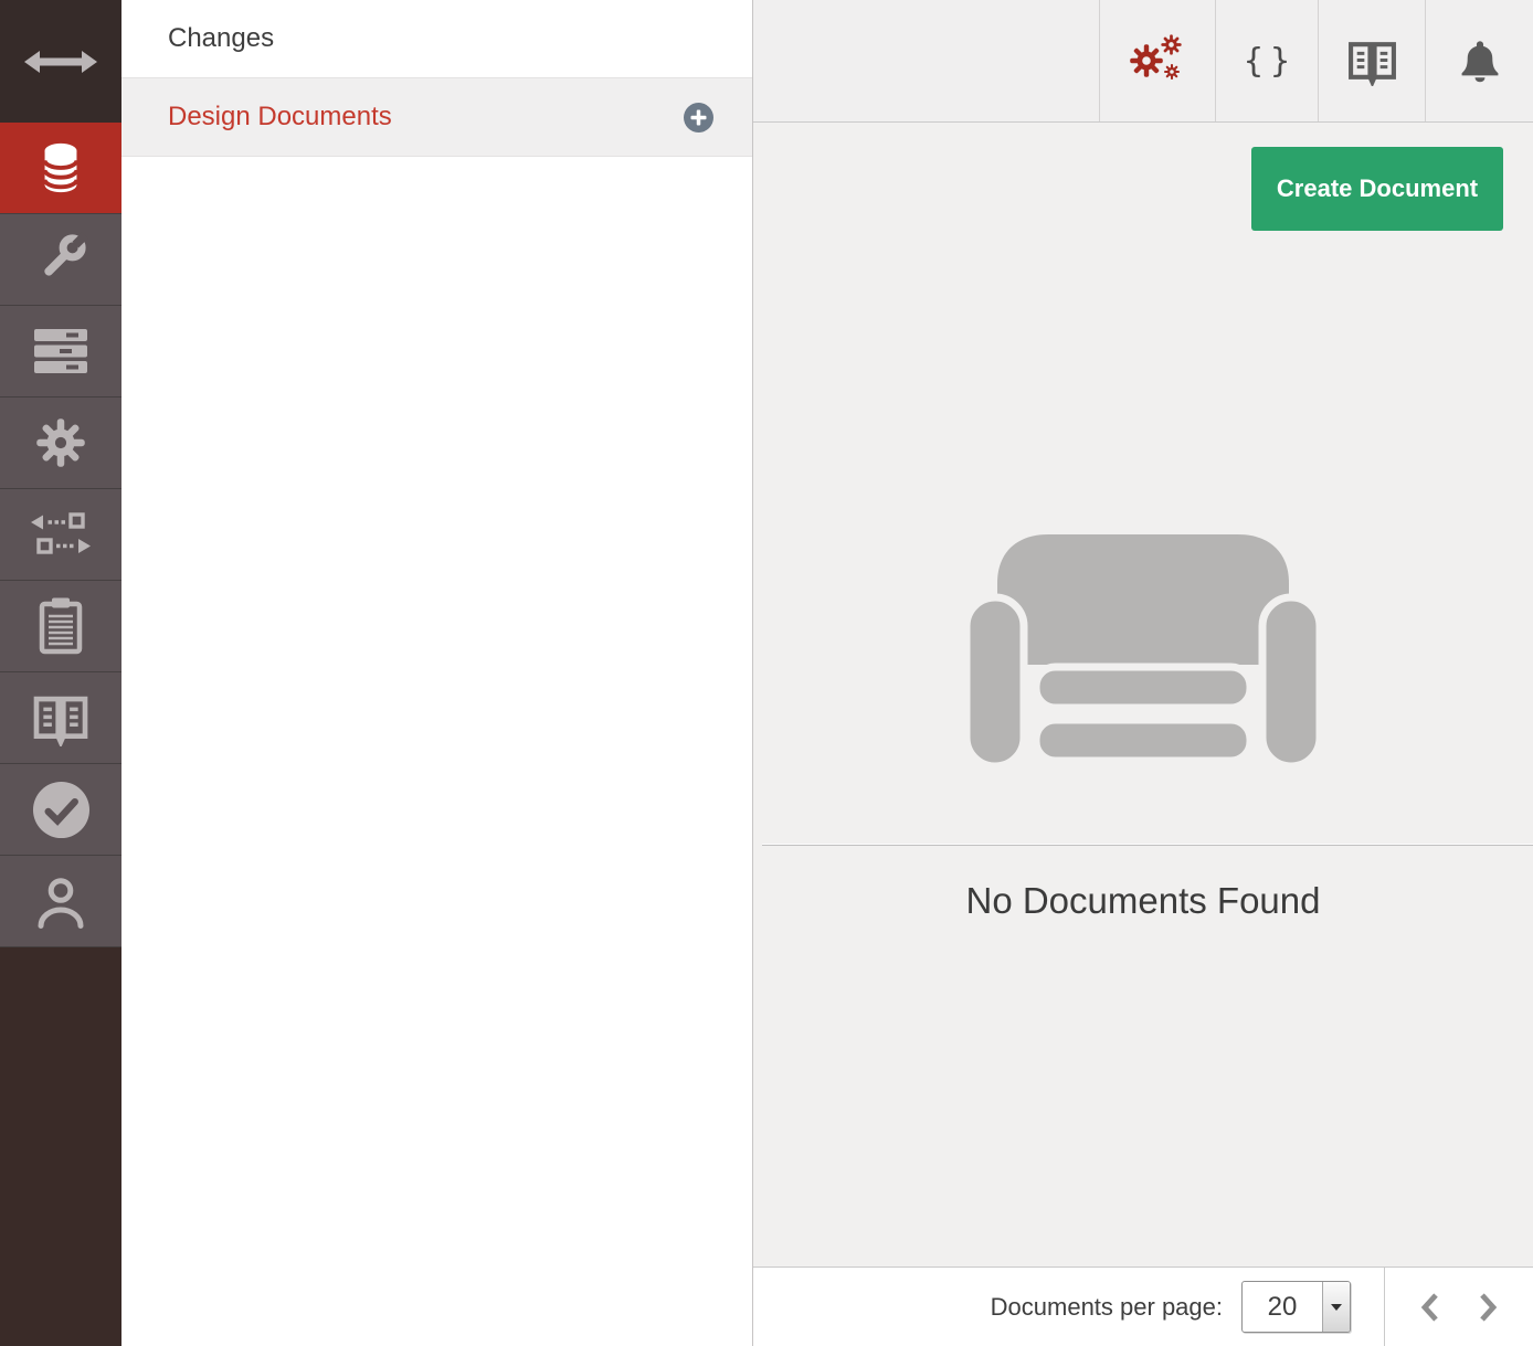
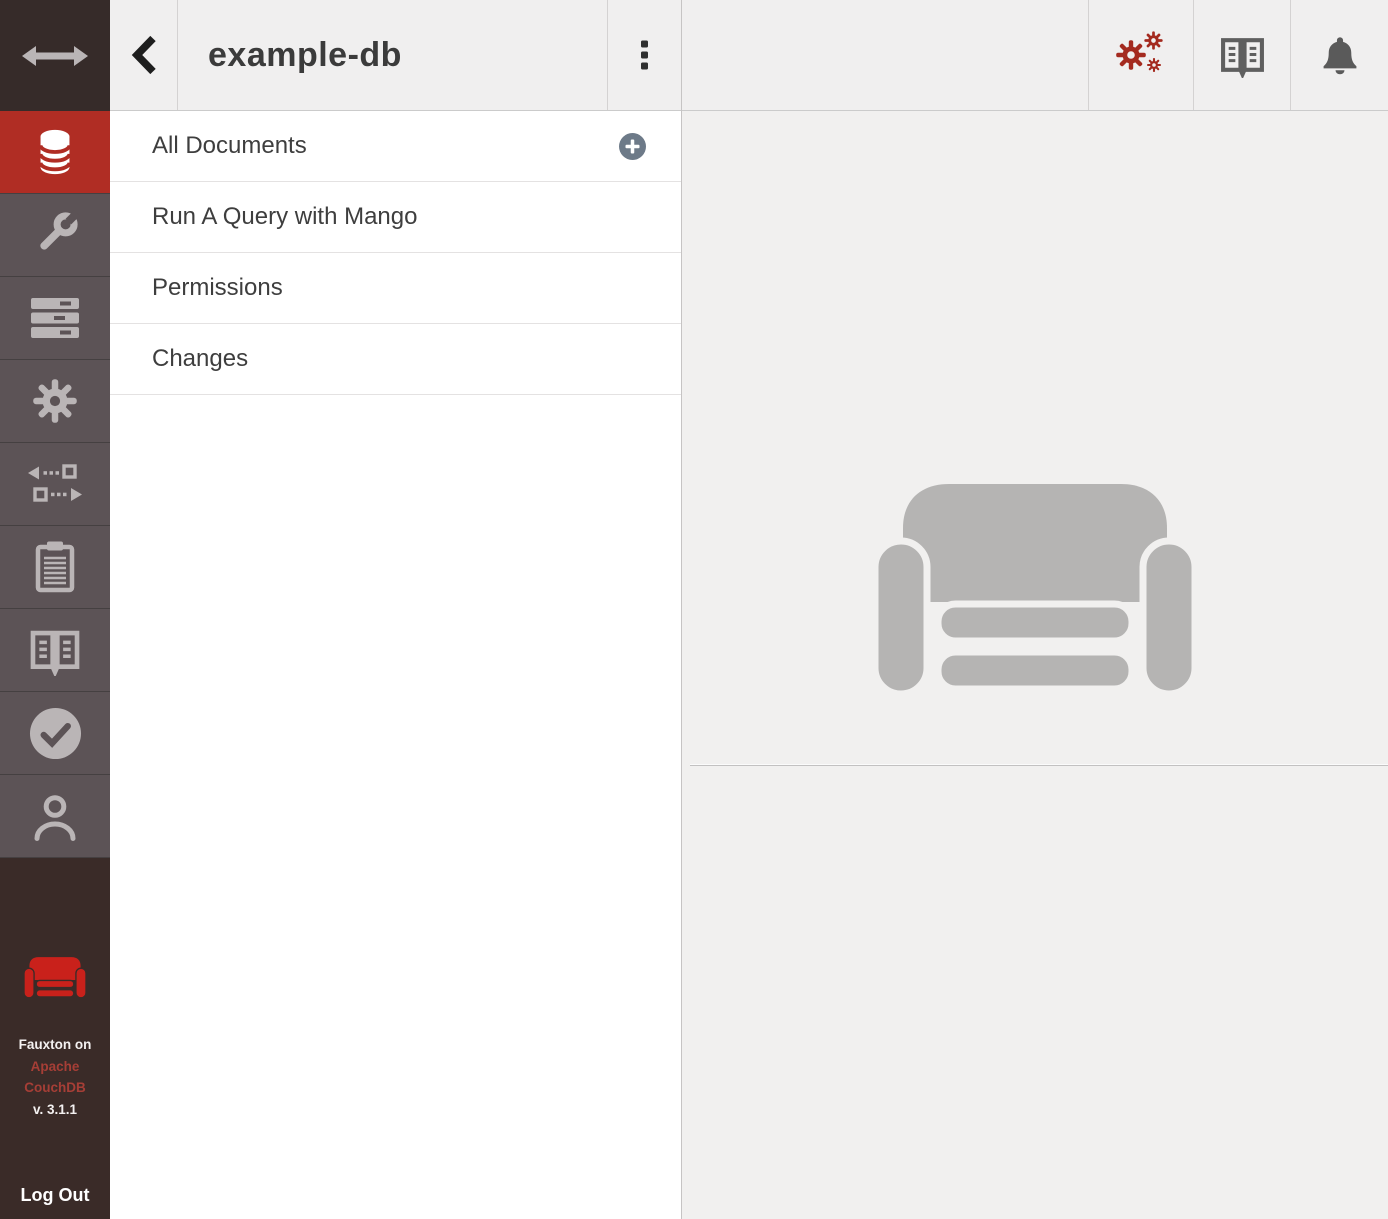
+ Fauxton on
+ Apache
+ CouchDB
+ v. 3.1.1
+ Log Out
+ example-db
+ All Documents
+ Run A Query with Mango
+ Permissions
  Changes
- Design Documents
- {}
- Create Document
- No Documents Found
- Documents per page:
- 20
